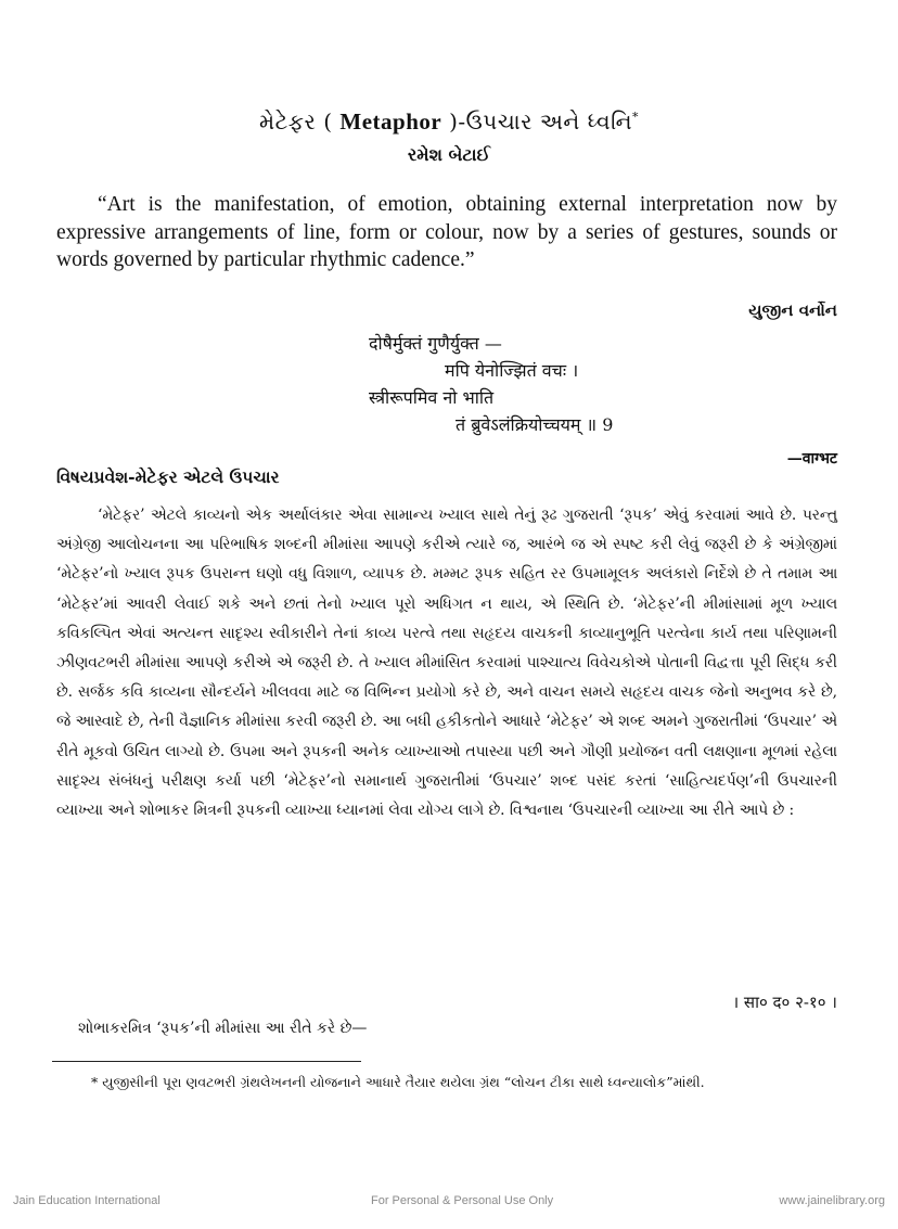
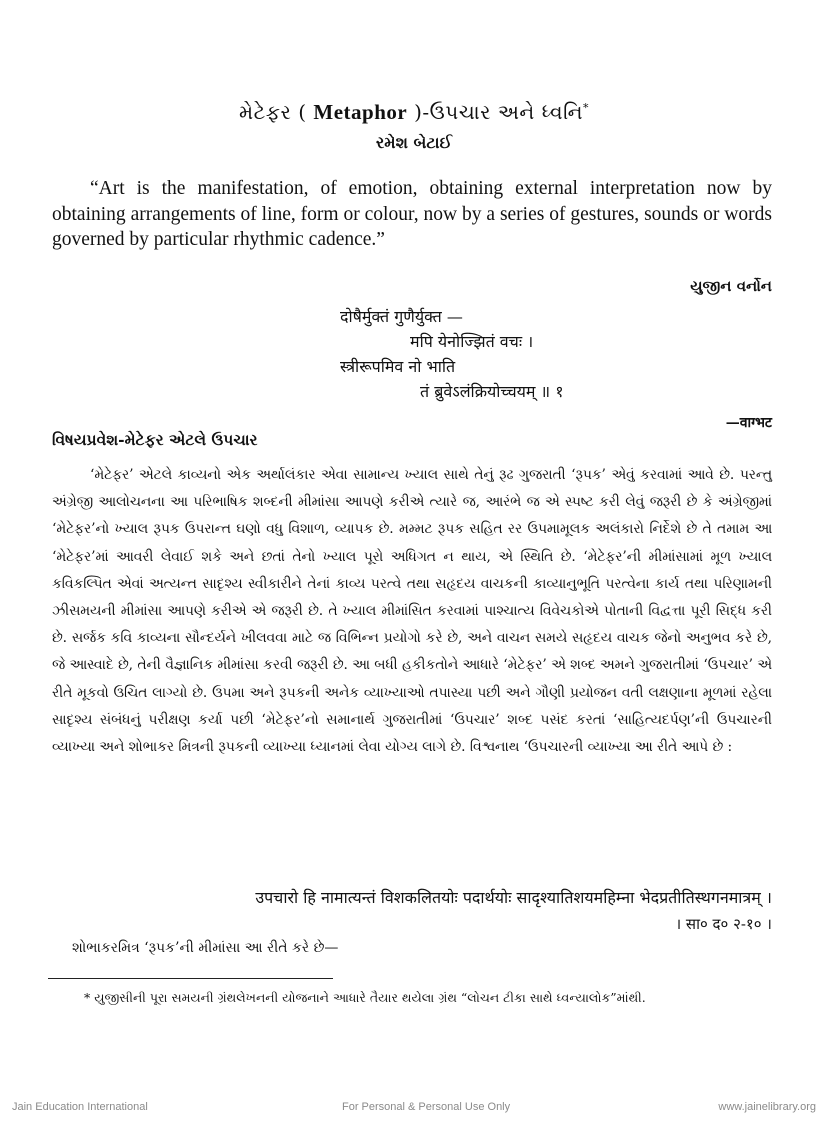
  મેટેફર ( Metaphor )-ઉપચાર અને ધ્વનિ*
  રમેશ બેટાઈ
- “Art is the manifestation, of emotion, obtaining external interpretation now by expressive arrangements of line, form or colour, now by a series of gestures, sounds or words governed by particular rhythmic cadence.”
+ “Art is the manifestation, of emotion, obtaining external interpretation now by obtaining arrangements of line, form or colour, now by a series of gestures, sounds or words governed by particular rhythmic cadence.”
  યુજીન વર્નોન
  दोषैर्मुक्तं गुणैर्युक्त —
  मपि येनोज्झितं वचः ।
  स्त्रीरूपमिव नो भाति
- तं ब्रुवेऽलंक्रियोच्चयम् ॥ 9
+ तं ब्रुवेऽलंक्रियोच्चयम् ॥ १
  —वाग्भट
  વિષયપ્રવેશ-મેટેફર એટલે ઉપચાર
- ‘મેટેફર’ એટલે કાવ્યનો એક અર્થાલંકાર એવા સામાન્ય ખ્યાલ સાથે તેનું રૂઢ ગુજરાતી ‘રૂપક’ એવું કરવામાં આવે છે. પરન્તુ અંગ્રેજી આલોચનના આ પરિભાષિક શબ્દની મીમાંસા આપણે કરીએ ત્યારે જ, આરંભે જ એ સ્પષ્ટ કરી લેવું જરૂરી છે કે અંગ્રેજીમાં ‘મેટેફર’નો ખ્યાલ રૂપક ઉપરાન્ત ઘણો વધુ વિશાળ, વ્યાપક છે. મમ્મટ રૂપક સહિત રર ઉપમામૂલક અલંકારો નિર્દેશે છે તે તમામ આ ‘મેટેફર’માં આવરી લેવાઈ શકે અને છતાં તેનો ખ્યાલ પૂરો અધિગત ન થાય, એ સ્થિતિ છે. ‘મેટેફર’ની મીમાંસામાં મૂળ ખ્યાલ કવિકલ્પિત એવાં અત્યન્ત સાદૃશ્ય સ્વીકારીને તેનાં કાવ્ય પરત્વે તથા સહૃદય વાચકની કાવ્યાનુભૂતિ પરત્વેના કાર્ય તથા પરિણામની ઝીણવટભરી મીમાંસા આપણે કરીએ એ જરૂરી છે. તે ખ્યાલ મીમાંસિત કરવામાં પાશ્ચાત્ય વિવેચકોએ પોતાની વિદ્વત્તા પૂરી સિદ્ધ કરી છે. સર્જક કવિ કાવ્યના સૌન્દર્યને ખીલવવા માટે જ વિભિન્ન પ્રયોગો કરે છે, અને વાચન સમયે સહૃદય વાચક જેનો અનુભવ કરે છે, જે આસ્વાદે છે, તેની વૈજ્ઞાનિક મીમાંસા કરવી જરૂરી છે. આ બધી હકીકતોને આધારે ‘મેટેફર’ એ શબ્દ અમને ગુજરાતીમાં ‘ઉપચાર’ એ રીતે મૂકવો ઉચિત લાગ્યો છે. ઉપમા અને રૂપકની અનેક વ્યાખ્યાઓ તપાસ્યા પછી અને ગૌણી પ્રયોજન વતી લક્ષણાના મૂળમાં રહેલા સાદૃશ્ય સંબંધનું પરીક્ષણ કર્યા પછી ‘મેટેફર’નો સમાનાર્થ ગુજરાતીમાં ‘ઉપચાર’ શબ્દ પસંદ કરતાં ‘સાહિત્યદર્પણ’ની ઉપચારની વ્યાખ્યા અને શોભાકર મિત્રની રૂપકની વ્યાખ્યા ધ્યાનમાં લેવા યોગ્ય લાગે છે. વિશ્વનાથ ‘ઉપચારની વ્યાખ્યા આ રીતે આપે છે :
+ ‘મેટેફર’ એટલે કાવ્યનો એક અર્થાલંકાર એવા સામાન્ય ખ્યાલ સાથે તેનું રૂઢ ગુજરાતી ‘રૂપક’ એવું કરવામાં આવે છે. પરન્તુ અંગ્રેજી આલોચનના આ પરિભાષિક શબ્દની મીમાંસા આપણે કરીએ ત્યારે જ, આરંભે જ એ સ્પષ્ટ કરી લેવું જરૂરી છે કે અંગ્રેજીમાં ‘મેટેફર’નો ખ્યાલ રૂપક ઉપરાન્ત ઘણો વધુ વિશાળ, વ્યાપક છે. મમ્મટ રૂપક સહિત રર ઉપમામૂલક અલંકારો નિર્દેશે છે તે તમામ આ ‘મેટેફર’માં આવરી લેવાઈ શકે અને છતાં તેનો ખ્યાલ પૂરો અધિગત ન થાય, એ સ્થિતિ છે. ‘મેટેફર’ની મીમાંસામાં મૂળ ખ્યાલ કવિકલ્પિત એવાં અત્યન્ત સાદૃશ્ય સ્વીકારીને તેનાં કાવ્ય પરત્વે તથા સહૃદય વાચકની કાવ્યાનુભૂતિ પરત્વેના કાર્ય તથા પરિણામની ઝીસમયની મીમાંસા આપણે કરીએ એ જરૂરી છે. તે ખ્યાલ મીમાંસિત કરવામાં પાશ્ચાત્ય વિવેચકોએ પોતાની વિદ્વત્તા પૂરી સિદ્ધ કરી છે. સર્જક કવિ કાવ્યના સૌન્દર્યને ખીલવવા માટે જ વિભિન્ન પ્રયોગો કરે છે, અને વાચન સમયે સહૃદય વાચક જેનો અનુભવ કરે છે, જે આસ્વાદે છે, તેની વૈજ્ઞાનિક મીમાંસા કરવી જરૂરી છે. આ બધી હકીકતોને આધારે ‘મેટેફર’ એ શબ્દ અમને ગુજરાતીમાં ‘ઉપચાર’ એ રીતે મૂકવો ઉચિત લાગ્યો છે. ઉપમા અને રૂપકની અનેક વ્યાખ્યાઓ તપાસ્યા પછી અને ગૌણી પ્રયોજન વતી લક્ષણાના મૂળમાં રહેલા સાદૃશ્ય સંબંધનું પરીક્ષણ કર્યા પછી ‘મેટેફર’નો સમાનાર્થ ગુજરાતીમાં ‘ઉપચાર’ શબ્દ પસંદ કરતાં ‘સાહિત્યદર્પણ’ની ઉપચારની વ્યાખ્યા અને શોભાકર મિત્રની રૂપકની વ્યાખ્યા ધ્યાનમાં લેવા યોગ્ય લાગે છે. વિશ્વનાથ ‘ઉપચારની વ્યાખ્યા આ રીતે આપે છે :
+ उपचारो हि नामात्यन्तं विशकलितयोः पदार्थयोः सादृश्यातिशयमहिम्ना भेदप्रतीतिस्थगनमात्रम् ।
  । सा० द० २-१० ।
  શોભાકરમિત્ર ‘રૂપક’ની મીમાંસા આ રીતે કરે છે—
- * યુજીસીની પૂરા ણવટભરી ગ્રંથલેખનની યોજનાને આધારે તૈયાર થયેલા ગ્રંથ “લોચન ટીકા સાથે ધ્વન્યાલોક”માંથી.
+ * યુજીસીની પૂરા સમયની ગ્રંથલેખનની યોજનાને આધારે તૈયાર થયેલા ગ્રંથ “લોચન ટીકા સાથે ધ્વન્યાલોક”માંથી.
  Jain Education International
  For Personal & Personal Use Only
  www.jainelibrary.org
